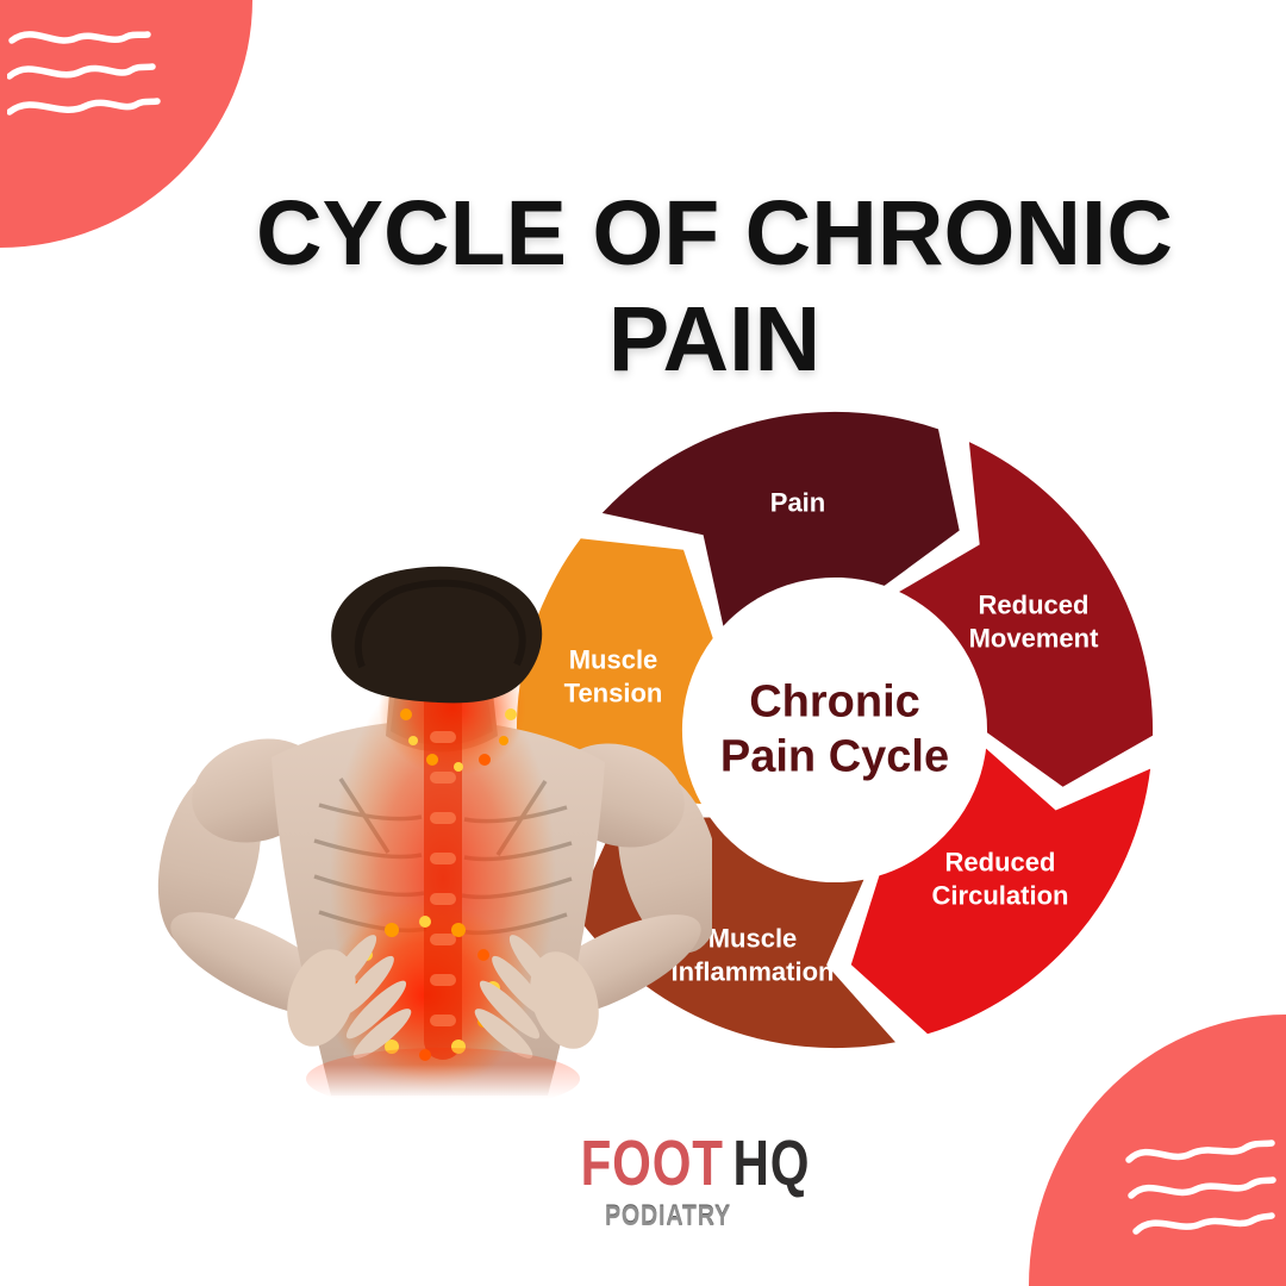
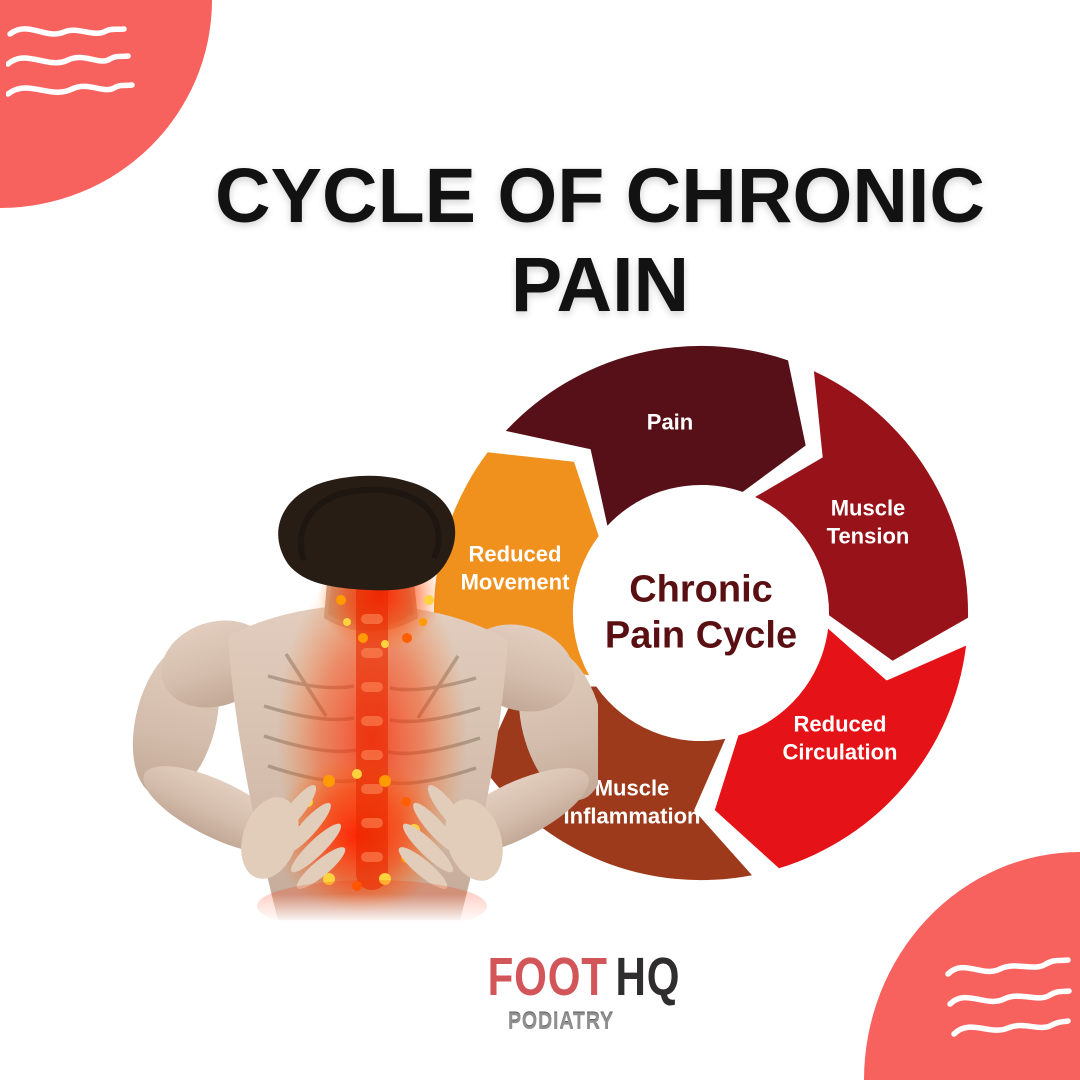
  CYCLE OF CHRONIC
  PAIN
  Pain
- Reduced Movement
+ Muscle Tension
  Reduced Circulation
  Muscle Inflammation
- Muscle Tension
+ Reduced Movement
  Chronic
  Pain Cycle
  FOOT HQ
  PODIATRY
